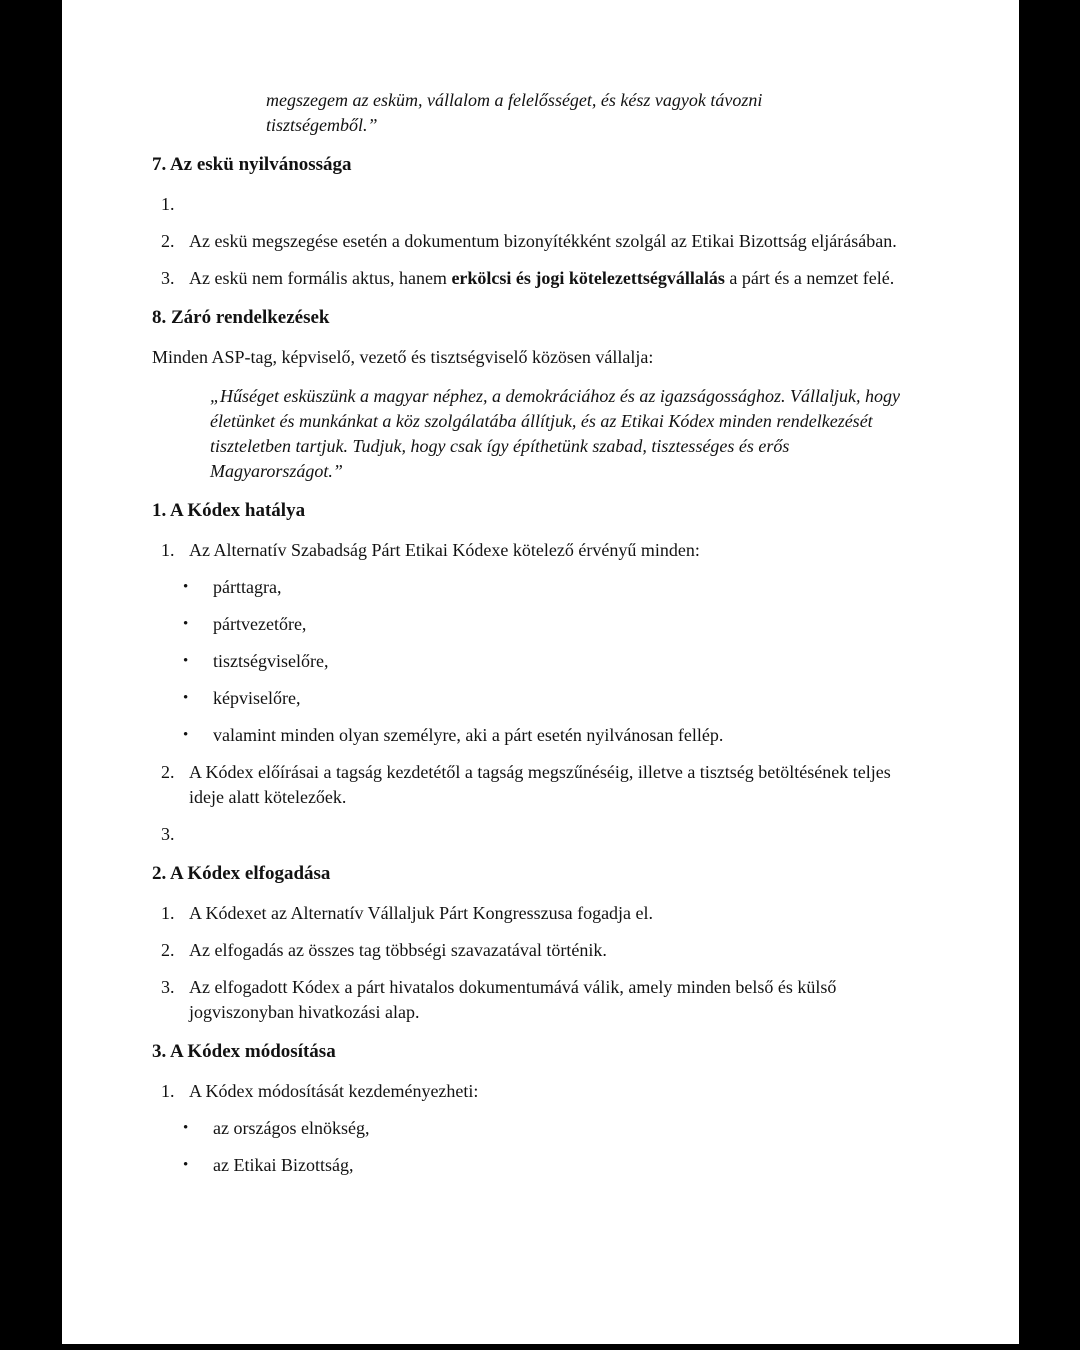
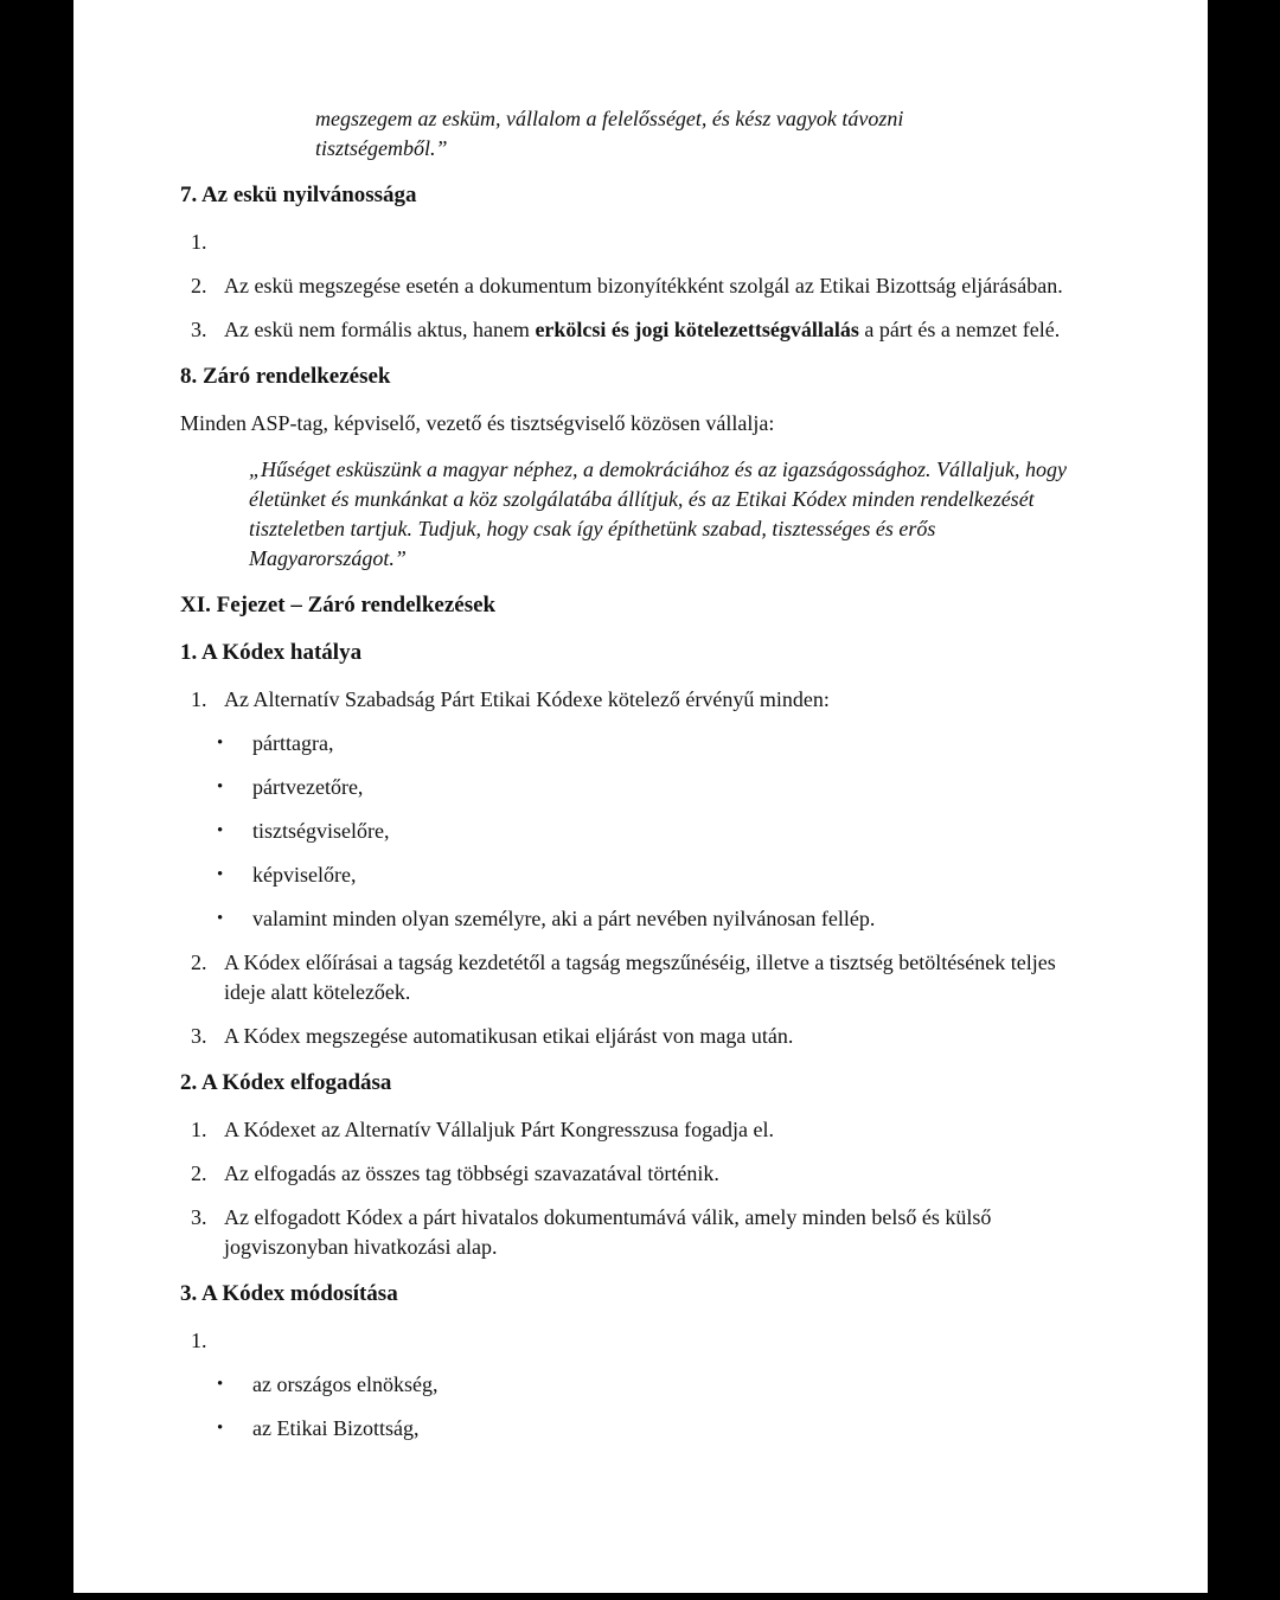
  megszegem az esküm, vállalom a felelősséget, és kész vagyok távozni tisztségemből.”
  7. Az eskü nyilvánossága
  1.
  2.
  Az eskü megszegése esetén a dokumentum bizonyítékként szolgál az Etikai Bizottság eljárásában.
  3.
  Az eskü nem formális aktus, hanem erkölcsi és jogi kötelezettségvállalás a párt és a nemzet felé.
  8. Záró rendelkezések
  Minden ASP-tag, képviselő, vezető és tisztségviselő közösen vállalja:
  „Hűséget esküszünk a magyar néphez, a demokráciához és az igazságossághoz. Vállaljuk, hogy életünket és munkánkat a köz szolgálatába állítjuk, és az Etikai Kódex minden rendelkezését tiszteletben tartjuk. Tudjuk, hogy csak így építhetünk szabad, tisztességes és erős Magyarországot.”
+ XI. Fejezet – Záró rendelkezések
  1. A Kódex hatálya
  1.
  Az Alternatív Szabadság Párt Etikai Kódexe kötelező érvényű minden:
  •
  párttagra,
  •
  pártvezetőre,
  •
  tisztségviselőre,
  •
  képviselőre,
  •
- valamint minden olyan személyre, aki a párt esetén nyilvánosan fellép.
+ valamint minden olyan személyre, aki a párt nevében nyilvánosan fellép.
  2.
  A Kódex előírásai a tagság kezdetétől a tagság megszűnéséig, illetve a tisztség betöltésének teljes ideje alatt kötelezőek.
  3.
+ A Kódex megszegése automatikusan etikai eljárást von maga után.
  2. A Kódex elfogadása
  1.
  A Kódexet az Alternatív Vállaljuk Párt Kongresszusa fogadja el.
  2.
  Az elfogadás az összes tag többségi szavazatával történik.
  3.
  Az elfogadott Kódex a párt hivatalos dokumentumává válik, amely minden belső és külső jogviszonyban hivatkozási alap.
  3. A Kódex módosítása
  1.
- A Kódex módosítását kezdeményezheti:
  •
  az országos elnökség,
  •
  az Etikai Bizottság,
